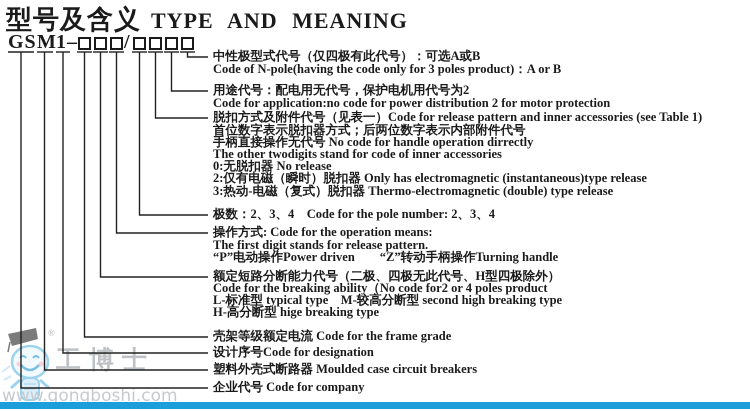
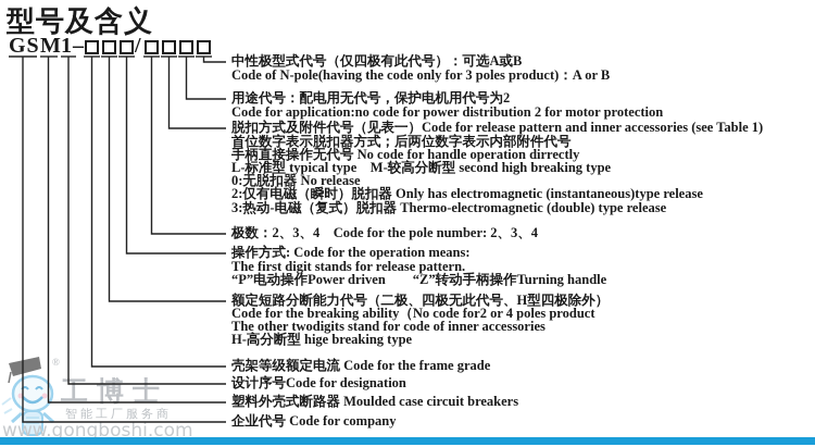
  型号及含义
- TYPE AND MEANING
  GS
  M
  1–
  /
  ®
  工博士
+ 智能工厂服务商
  www.gongboshi.com
  中性极型式代号（仅四极有此代号）：可选A或B
  Code of N-pole(having the code only for 3 poles product)：A or B
  用途代号：配电用无代号，保护电机用代号为2
  Code for application:no code for power distribution 2 for motor protection
  脱扣方式及附件代号（见表一）Code for release pattern and inner accessories (see Table 1)
  首位数字表示脱扣器方式；后两位数字表示内部附件代号
  手柄直接操作无代号 No code for handle operation dirrectly
- The other twodigits stand for code of inner accessories
+ L-标准型 typical type M-较高分断型 second high breaking type
  0:无脱扣器 No release
  2:仅有电磁（瞬时）脱扣器 Only has electromagnetic (instantaneous)type release
  3:热动-电磁（复式）脱扣器 Thermo-electromagnetic (double) type release
  极数：2、3、4 Code for the pole number: 2、3、4
  操作方式: Code for the operation means:
  The first digit stands for release pattern.
  “P”电动操作Power driven “Z”转动手柄操作Turning handle
  额定短路分断能力代号（二极、四极无此代号、H型四极除外）
  Code for the breaking ability（No code for2 or 4 poles product
- L-标准型 typical type M-较高分断型 second high breaking type
+ The other twodigits stand for code of inner accessories
  H-高分断型 hige breaking type
  壳架等级额定电流 Code for the frame grade
  设计序号Code for designation
  塑料外壳式断路器 Moulded case circuit breakers
  企业代号 Code for company
